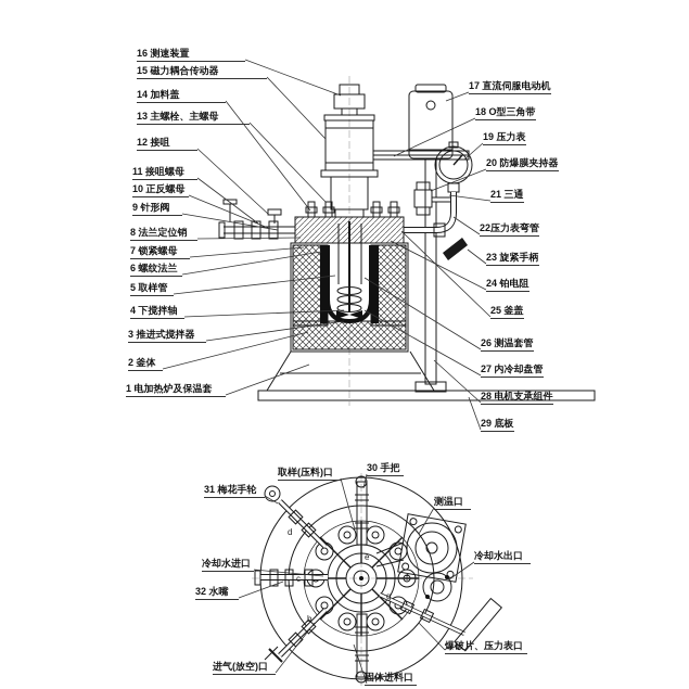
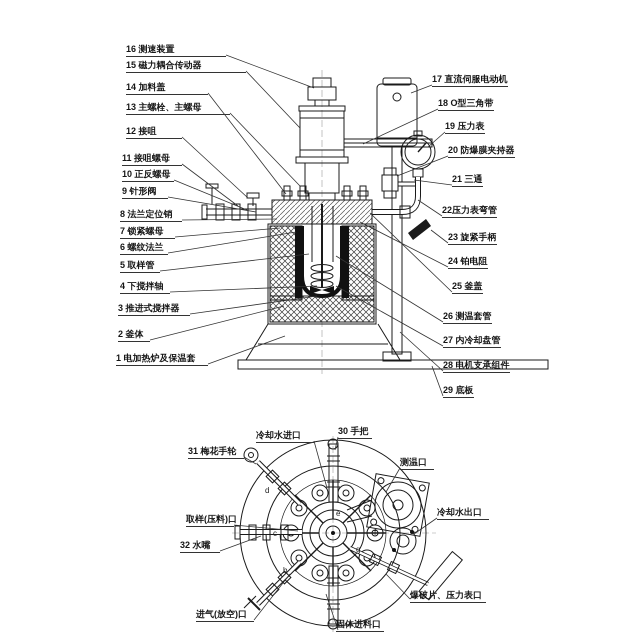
  16 测速装置
  15 磁力耦合传动器
  14 加料盖
  13 主螺栓、主螺母
  12 接咀
  11 接咀螺母
  10 正反螺母
  9 针形阀
  8 法兰定位销
  7 锁紧螺母
  6 螺纹法兰
  5 取样管
  4 下搅拌轴
  3 推进式搅拌器
  2 釜体
  1 电加热炉及保温套
  17 直流伺服电动机
  18 O型三角带
  19 压力表
  20 防爆膜夹持器
  21 三通
  22压力表弯管
  23 旋紧手柄
  24 铂电阻
  25 釜盖
  26 测温套管
  27 内冷却盘管
  28 电机支承组件
  29 底板
  31 梅花手轮
- 取样(压料)口
+ 冷却水进口
  30 手把
  测温口
  冷却水出口
  爆破片、压力表口
  固体进料口
  进气(放空)口
- 冷却水进口
+ 取样(压料)口
  32 水嘴
  d
  c
  b
  e
  f
  g
